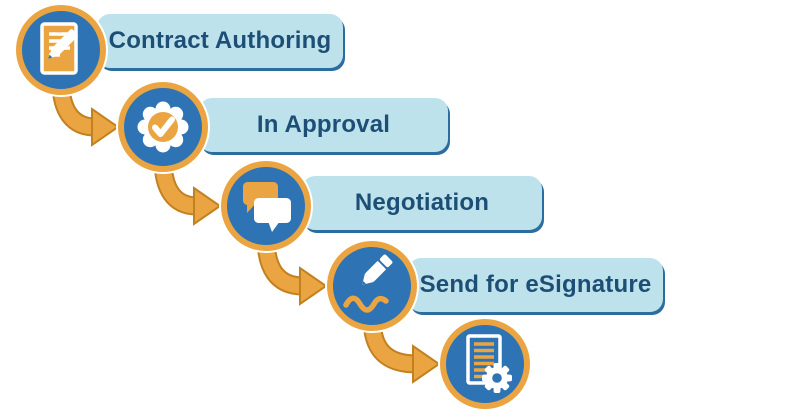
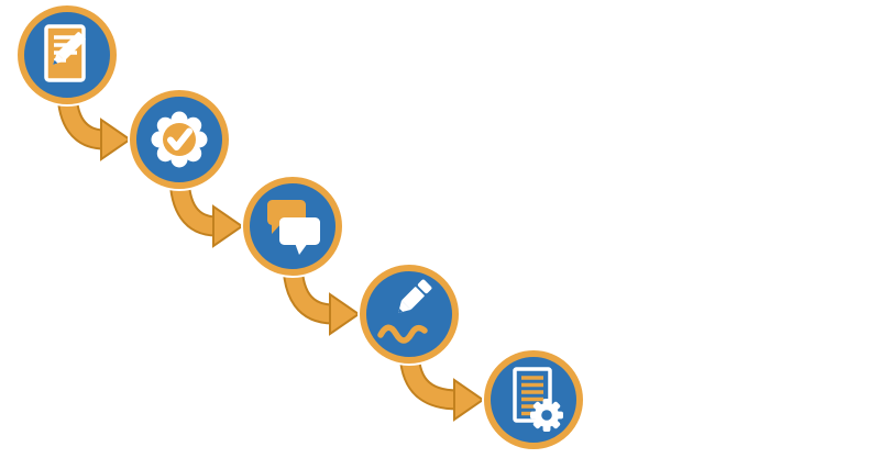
- Contract Authoring
- In Approval
- Negotiation
- Send for eSignature
